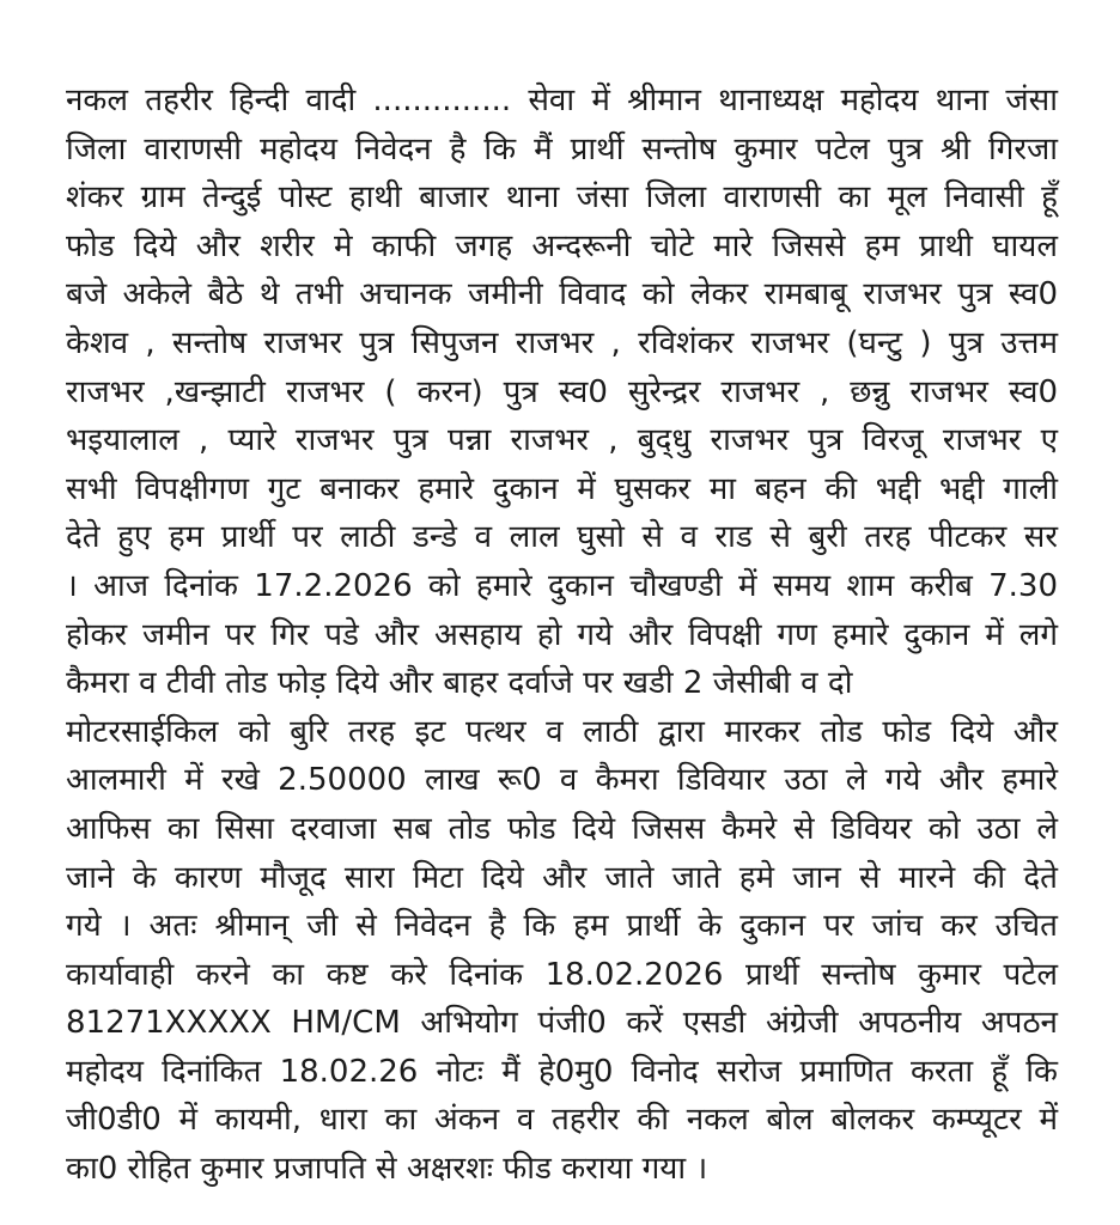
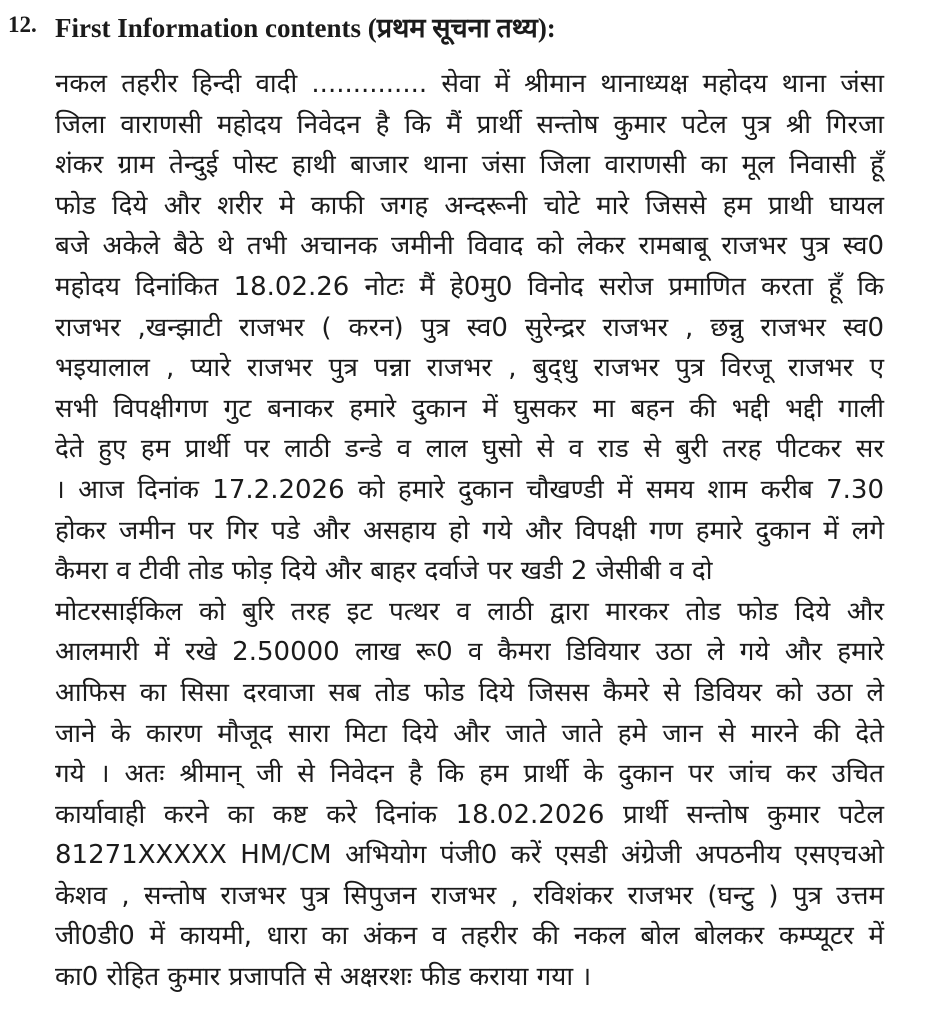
+ 12.
+ First Information contents (प्रथम सूचना तथ्य):
  नकल तहरीर हिन्दी वादी .............. सेवा में श्रीमान थानाध्यक्ष महोदय थाना जंसा
  जिला वाराणसी महोदय निवेदन है कि मैं प्रार्थी सन्तोष कुमार पटेल पुत्र श्री गिरजा
  शंकर ग्राम तेन्दुई पोस्ट हाथी बाजार थाना जंसा जिला वाराणसी का मूल निवासी हूँ
  फोड दिये और शरीर मे काफी जगह अन्दरूनी चोटे मारे जिससे हम प्राथी घायल
  बजे अकेले बैठे थे तभी अचानक जमीनी विवाद को लेकर रामबाबू राजभर पुत्र स्व0
- केशव , सन्तोष राजभर पुत्र सिपुजन राजभर , रविशंकर राजभर (घन्टु ) पुत्र उत्तम
+ महोदय दिनांकित 18.02.26 नोटः मैं हे0मु0 विनोद सरोज प्रमाणित करता हूँ कि
  राजभर ,खन्झाटी राजभर ( करन) पुत्र स्व0 सुरेन्द्रर राजभर , छन्नु राजभर स्व0
  भइयालाल , प्यारे राजभर पुत्र पन्ना राजभर , बुद्‌धु राजभर पुत्र विरजू राजभर ए
  सभी विपक्षीगण गुट बनाकर हमारे दुकान में घुसकर मा बहन की भद्दी भद्दी गाली
  देते हुए हम प्रार्थी पर लाठी डन्डे व लाल घुसो से व राड से बुरी तरह पीटकर सर
  । आज दिनांक 17.2.2026 को हमारे दुकान चौखण्डी में समय शाम करीब 7.30
  होकर जमीन पर गिर पडे और असहाय हो गये और विपक्षी गण हमारे दुकान में लगे
  कैमरा व टीवी तोड फोड़ दिये और बाहर दर्वाजे पर खडी 2 जेसीबी व दो
  मोटरसाईकिल को बुरि तरह इट पत्थर व लाठी द्वारा मारकर तोड फोड दिये और
  आलमारी में रखे 2.50000 लाख रू0 व कैमरा डिवियार उठा ले गये और हमारे
  आफिस का सिसा दरवाजा सब तोड फोड दिये जिसस कैमरे से डिवियर को उठा ले
  जाने के कारण मौजूद सारा मिटा दिये और जाते जाते हमे जान से मारने की देते
  गये । अतः श्रीमान् जी से निवेदन है कि हम प्रार्थी के दुकान पर जांच कर उचित
  कार्यावाही करने का कष्ट करे दिनांक 18.02.2026 प्रार्थी सन्तोष कुमार पटेल
- 81271XXXXX HM/CM अभियोग पंजी0 करें एसडी अंग्रेजी अपठनीय अपठन
+ 81271XXXXX HM/CM अभियोग पंजी0 करें एसडी अंग्रेजी अपठनीय एसएचओ
- महोदय दिनांकित 18.02.26 नोटः मैं हे0मु0 विनोद सरोज प्रमाणित करता हूँ कि
+ केशव , सन्तोष राजभर पुत्र सिपुजन राजभर , रविशंकर राजभर (घन्टु ) पुत्र उत्तम
  जी0डी0 में कायमी, धारा का अंकन व तहरीर की नकल बोल बोलकर कम्प्यूटर में
  का0 रोहित कुमार प्रजापति से अक्षरशः फीड कराया गया ।
